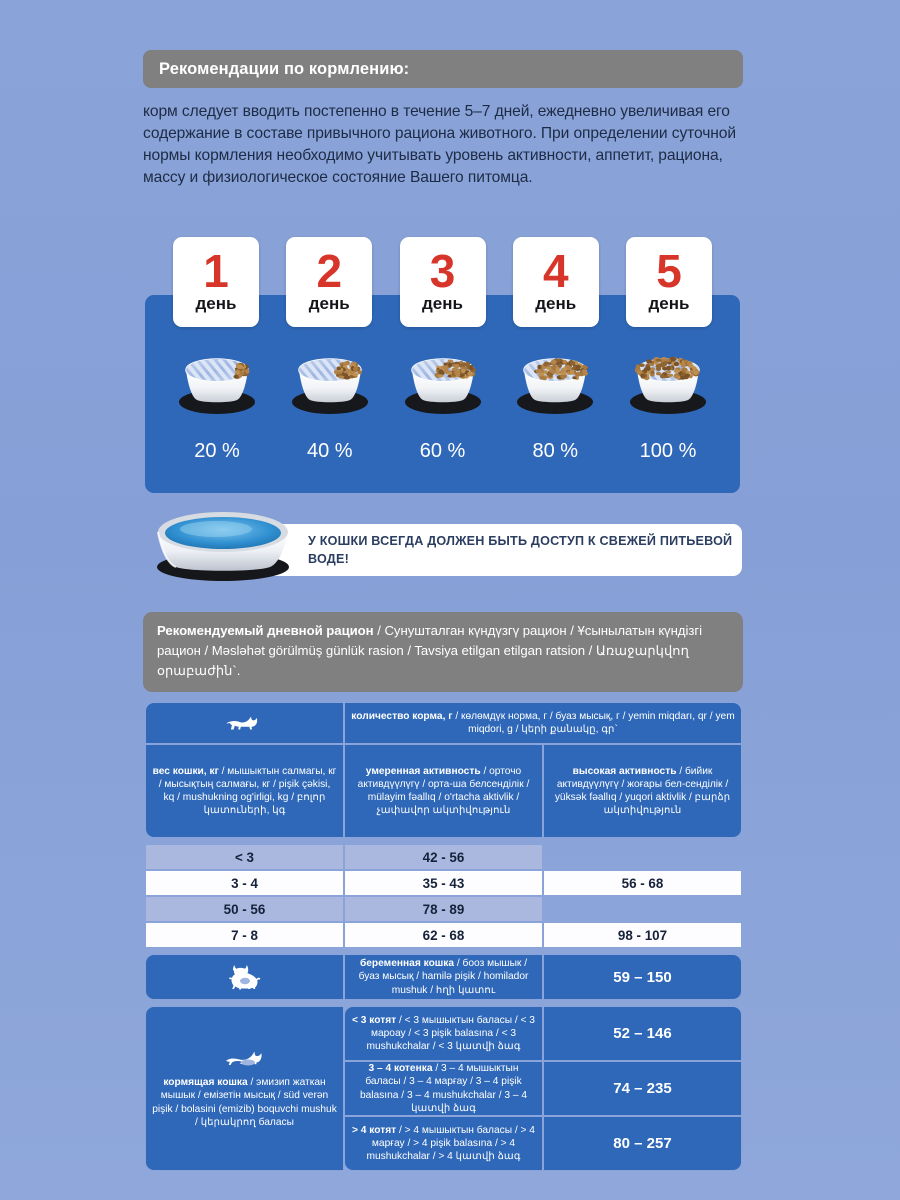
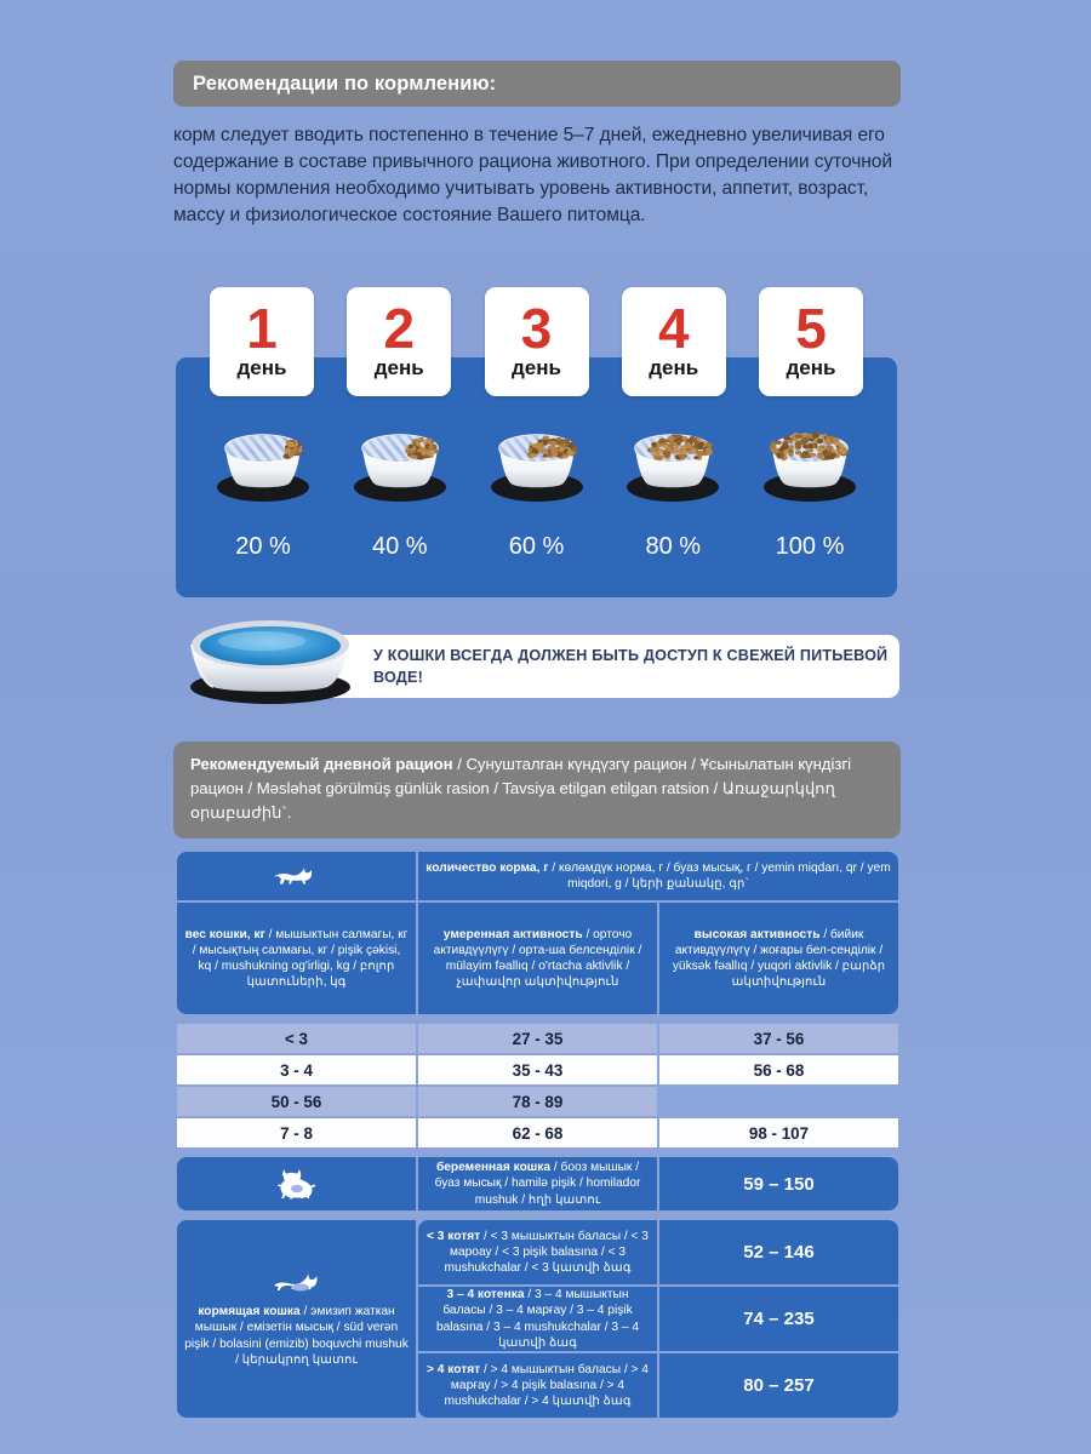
  Рекомендации по кормлению:
- корм следует вводить постепенно в течение 5–7 дней, ежедневно увеличивая его содержание в составе привычного рациона животного. При определении суточной нормы кормления необходимо учитывать уровень активности, аппетит, рациона, массу и физиологическое состояние Вашего питомца.
+ корм следует вводить постепенно в течение 5–7 дней, ежедневно увеличивая его содержание в составе привычного рациона животного. При определении суточной нормы кормления необходимо учитывать уровень активности, аппетит, возраст, массу и физиологическое состояние Вашего питомца.
  1
  день
  2
  день
  3
  день
  4
  день
  5
  день
  20 %
  40 %
  60 %
  80 %
  100 %
  У КОШКИ ВСЕГДА ДОЛЖЕН БЫТЬ ДОСТУП К СВЕЖЕЙ ПИТЬЕВОЙ ВОДЕ!
  Рекомендуемый дневной рацион / Сунушталган күндүзгү рацион / Ұсынылатын күндізгі рацион / Məsləhət görülmüş günlük rasion / Tavsiya etilgan etilgan ratsion / Առաջարկվող օրաբաժին`.
  количество корма, г / көлөмдүк норма, г / буаз мысық, г / yemin miqdarı, qr / yem miqdori, g / կերի քանակը, գր`
  вес кошки, кг / мышыктын салмагы, кг / мысықтың салмағы, кг / pişik çəkisi, kq / mushukning og'irligi, kg / բոլոր կատուների, կգ
  умеренная активность / орточо активдүүлүгү / орта-ша белсенділік / mülayim fəallıq / o'rtacha aktivlik / չափավոր ակտիվություն
  высокая активность / бийик активдүүлүгү / жоғары бел-сенділік / yüksək fəallıq / yuqori aktivlik / բարձր ակտիվություն
  < 3
+ 27 - 35
- 42 - 56
+ 37 - 56
  3 - 4
  35 - 43
  56 - 68
  50 - 56
  78 - 89
  7 - 8
  62 - 68
  98 - 107
  беременная кошка / бооз мышык / буаз мысық / hamilə pişik / homilador mushuk / հղի կատու
  59 – 150
- кормящая кошка / эмизип жаткан мышык / емізетін мысық / süd verən pişik / bolasini (emizib) boquvchi mushuk / կերակրող баласы
+ кормящая кошка / эмизип жаткан мышык / емізетін мысық / süd verən pişik / bolasini (emizib) boquvchi mushuk / կերակրող կատու
  < 3 котят / < 3 мышыктын баласы / < 3 мароау / < 3 pişik balasına / < 3 mushukchalar / < 3 կատվի ձագ
  52 – 146
  3 – 4 котенка / 3 – 4 мышыктын баласы / 3 – 4 марғау / 3 – 4 pişik balasına / 3 – 4 mushukchalar / 3 – 4 կատվի ձագ
  74 – 235
  > 4 котят / > 4 мышыктын баласы / > 4 марғау / > 4 pişik balasına / > 4 mushukchalar / > 4 կատվի ձագ
  80 – 257
